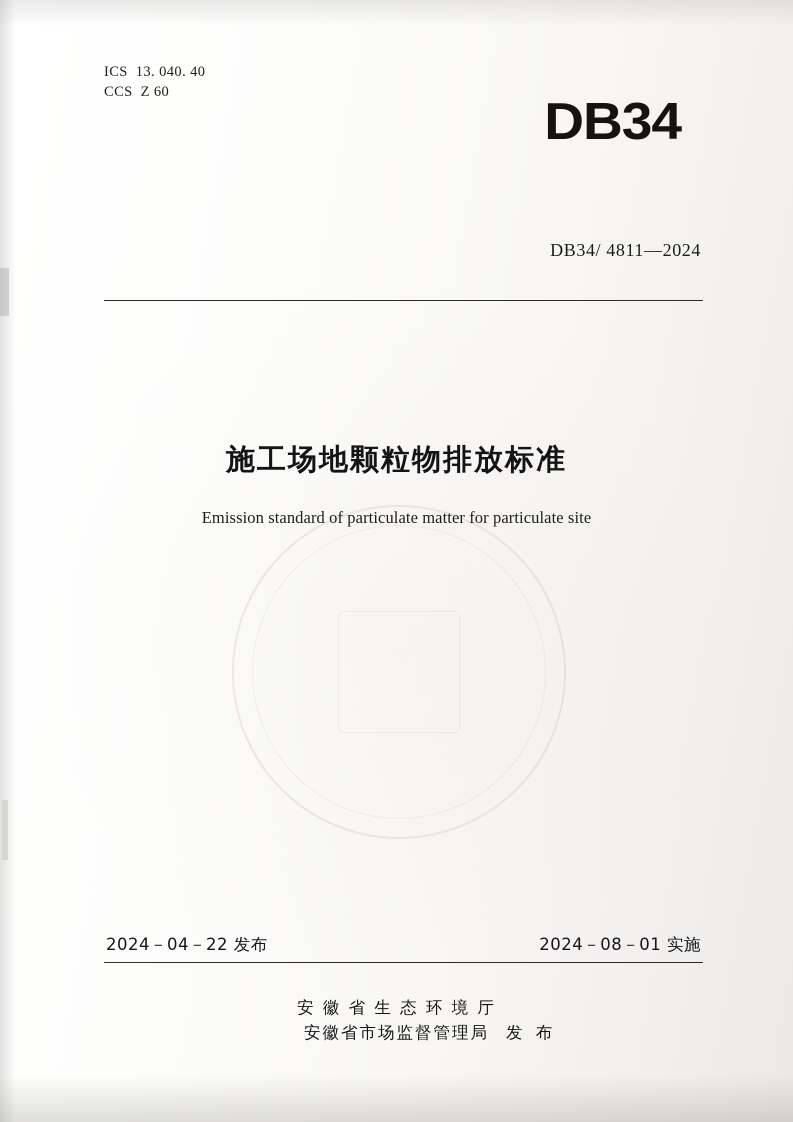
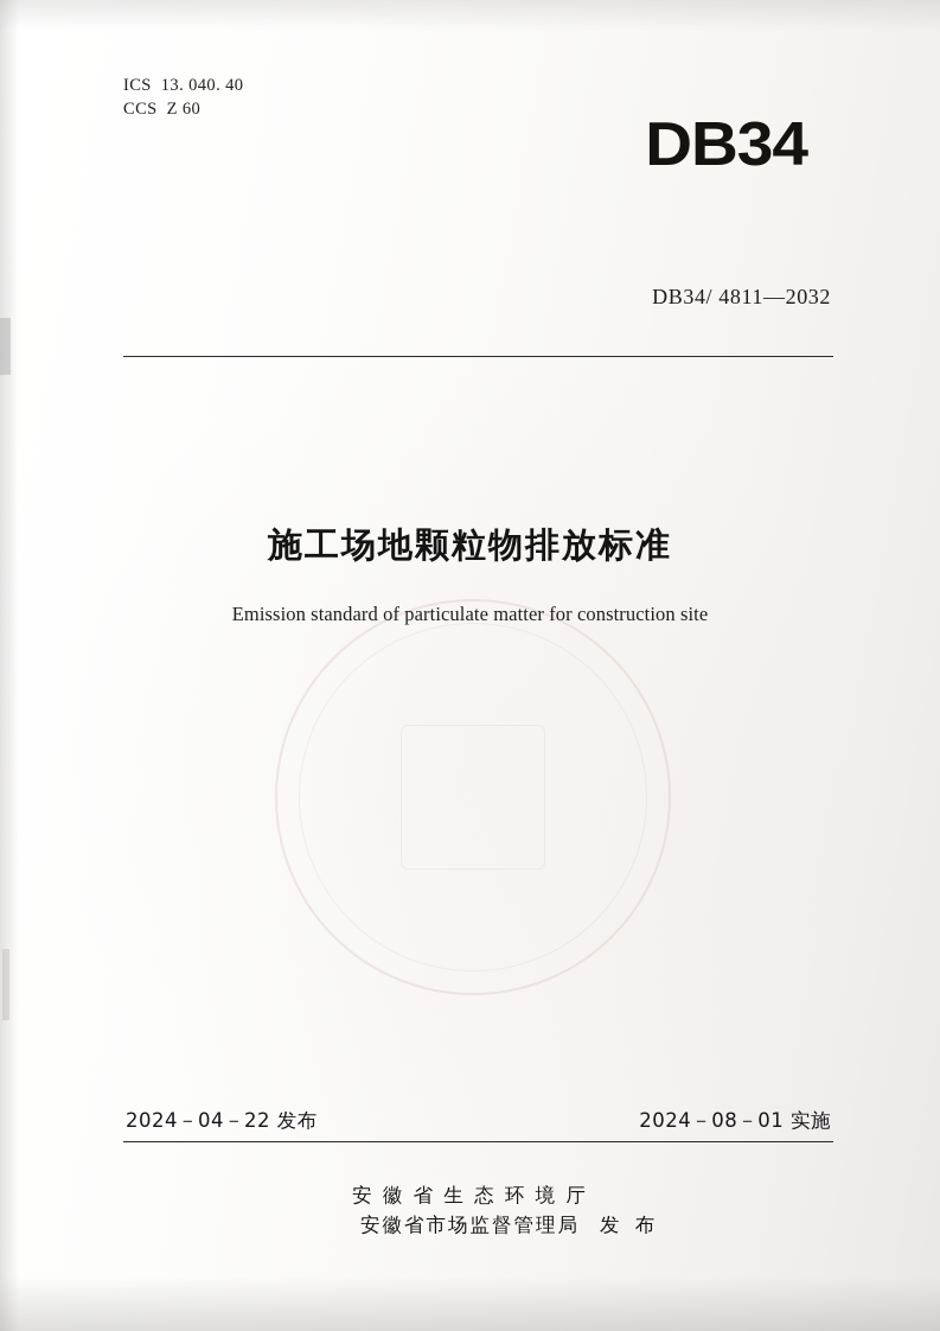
  ICS 13. 040. 40
  CCS Z 60
  DB34
- DB34/ 4811—2024
+ DB34/ 4811—2032
  施工场地颗粒物排放标准
- Emission standard of particulate matter for particulate site
+ Emission standard of particulate matter for construction site
  2024－04－22 发布
  2024－08－01 实施
  安 徽 省 生 态 环 境 厅
  安徽省市场监督管理局
  发 布
